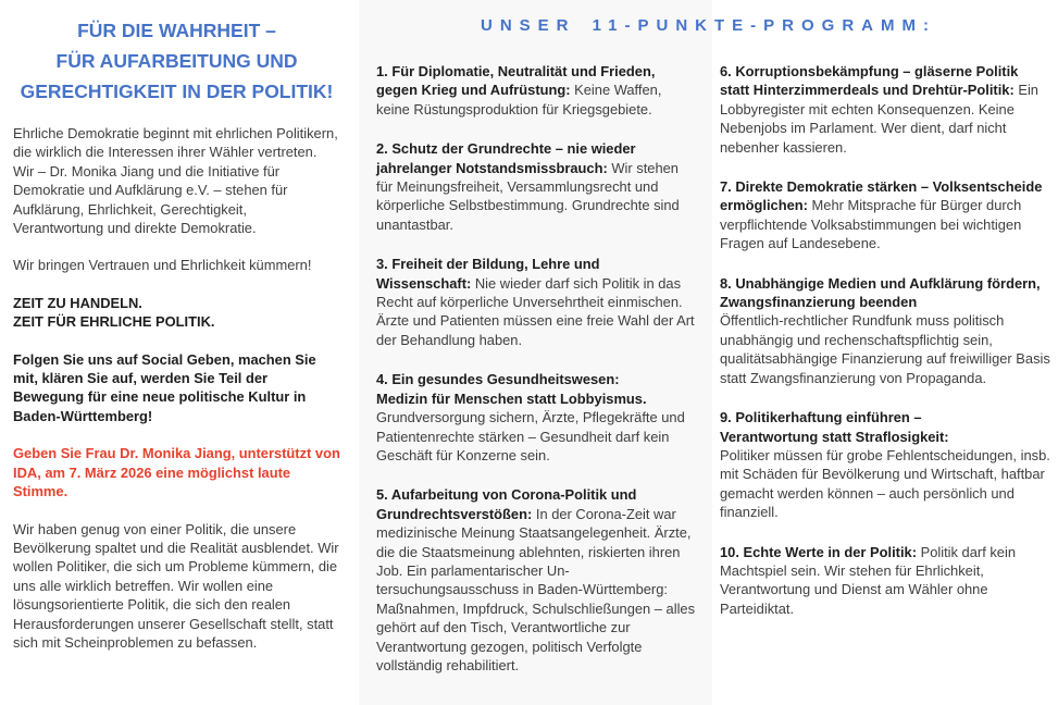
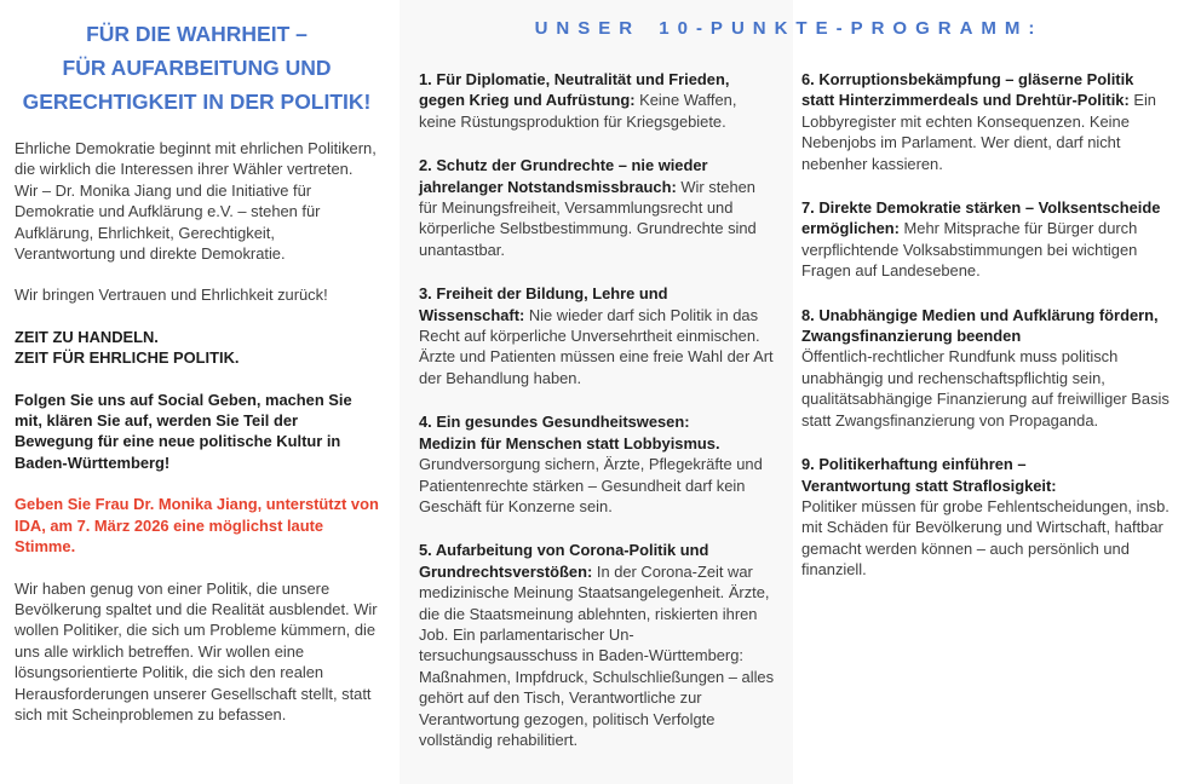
  FÜR DIE WAHRHEIT –
  FÜR AUFARBEITUNG UND
  GERECHTIGKEIT IN DER POLITIK!
  Ehrliche Demokratie beginnt mit ehrlichen Politikern, die wirklich die Interessen ihrer Wähler vertreten. Wir – Dr. Monika Jiang und die Initiative für Demokratie und Aufklärung e.V. – stehen für Aufklärung, Ehrlichkeit, Gerechtigkeit, Verantwortung und direkte Demokratie.
- Wir bringen Vertrauen und Ehrlichkeit kümmern!
+ Wir bringen Vertrauen und Ehrlichkeit zurück!
  ZEIT ZU HANDELN.
  ZEIT FÜR EHRLICHE POLITIK.
  Folgen Sie uns auf Social Geben, machen Sie mit, klären Sie auf, werden Sie Teil der Bewegung für eine neue politische Kultur in Baden-Württemberg!
  Geben Sie Frau Dr. Monika Jiang, unterstützt von IDA, am 7. März 2026 eine möglichst laute Stimme.
  Wir haben genug von einer Politik, die unsere Bevölkerung spaltet und die Realität ausblendet. Wir wollen Politiker, die sich um Probleme kümmern, die uns alle wirklich betreffen. Wir wollen eine lösungsorientierte Politik, die sich den realen Herausforderungen unserer Gesellschaft stellt, statt sich mit Scheinproblemen zu befassen.
- UNSER 11-PUNKTE-PROGRAMM:
+ UNSER 10-PUNKTE-PROGRAMM:
  1. Für Diplomatie, Neutralität und Frieden, gegen Krieg und Aufrüstung: Keine Waffen, keine Rüstungsproduktion für Kriegsgebiete.
  2. Schutz der Grundrechte – nie wieder jahrelanger Notstandsmissbrauch: Wir stehen für Meinungsfreiheit, Versammlungs­recht und körperliche Selbstbestimmung. Grundrechte sind unantastbar.
  3. Freiheit der Bildung, Lehre und Wissenschaft: Nie wieder darf sich Politik in das Recht auf körperliche Unversehrtheit ein­mischen. Ärzte und Patienten müssen eine freie Wahl der Art der Behandlung haben.
  4. Ein gesundes Gesundheitswesen:
  Medizin für Menschen statt Lobbyismus.
  Grundversorgung sichern, Ärzte, Pflegekräfte und Patientenrechte stärken – Gesundheit darf kein Geschäft für Konzerne sein.
  5. Aufarbeitung von Corona-Politik und Grundrechtsverstößen: In der Corona-Zeit war medizinische Meinung Staatsangelegen­heit. Ärzte, die die Staatsmeinung ablehnten, riskierten ihren Job. Ein parlamentarischer Un­tersuchungsausschuss in Baden-Württemberg: Maßnahmen, Impfdruck, Schulschließungen – alles gehört auf den Tisch, Verantwortliche zur Verantwortung gezogen, politisch Verfolgte vollständig rehabilitiert.
  6. Korruptionsbekämpfung – gläserne Politik statt Hinterzimmerdeals und Drehtür-Politik: Ein Lobbyregister mit echten Konsequenzen. Keine Nebenjobs im Parlament. Wer dient, darf nicht nebenher kassieren.
  7. Direkte Demokratie stärken – Volksent­scheide ermöglichen: Mehr Mitsprache für Bürger durch verpflichtende Volksabstim­mungen bei wichtigen Fragen auf Landes­ebene.
  8. Unabhängige Medien und Aufklärung fördern, Zwangsfinanzierung beenden
  Öffentlich-rechtlicher Rundfunk muss poli­tisch unabhängig und rechenschaftspflichtig sein, qualitätsabhängige Finanzierung auf freiwilliger Basis statt Zwangsfinanzierung von Propaganda.
  9. Politikerhaftung einführen –
  Verantwortung statt Straflosigkeit:
  Politiker müssen für grobe Fehlentschei­dungen, insb. mit Schäden für Bevölkerung und Wirtschaft, haftbar gemacht werden können – auch persönlich und finanziell.
- 10. Echte Werte in der Politik: Politik darf kein Machtspiel sein. Wir stehen für Ehrlich­keit, Verantwortung und Dienst am Wähler ohne Parteidiktat.
